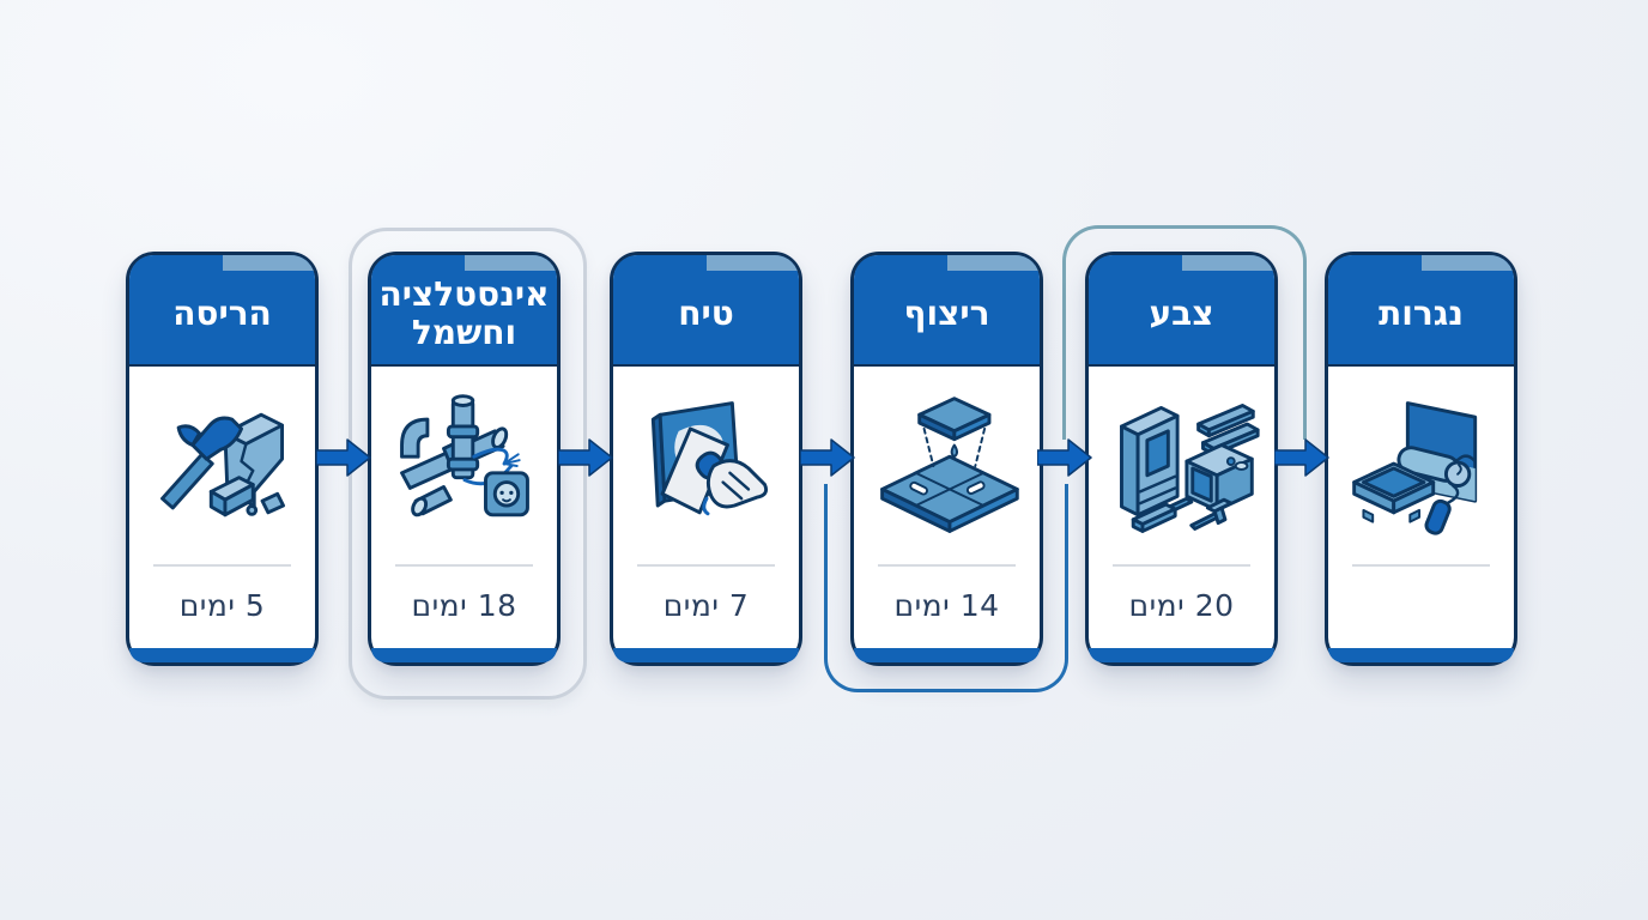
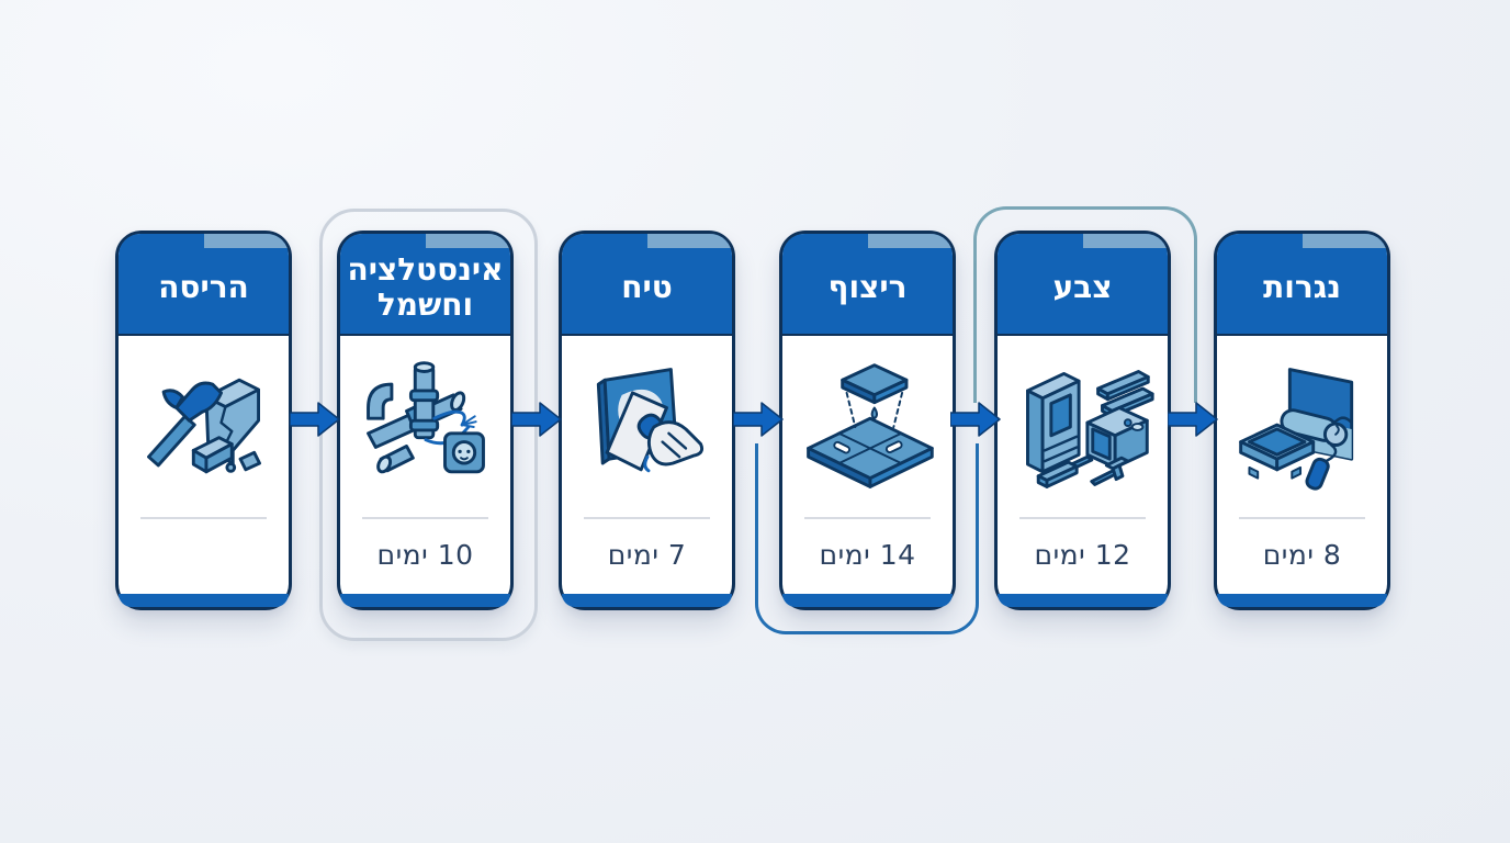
  הריסה
- 5 ימים
  אינסטלציה וחשמל
- 18 ימים
+ 10 ימים
  טיח
  7 ימים
  ריצוף
  14 ימים
  צבע
- 20 ימים
+ 12 ימים
  נגרות
+ 8 ימים
